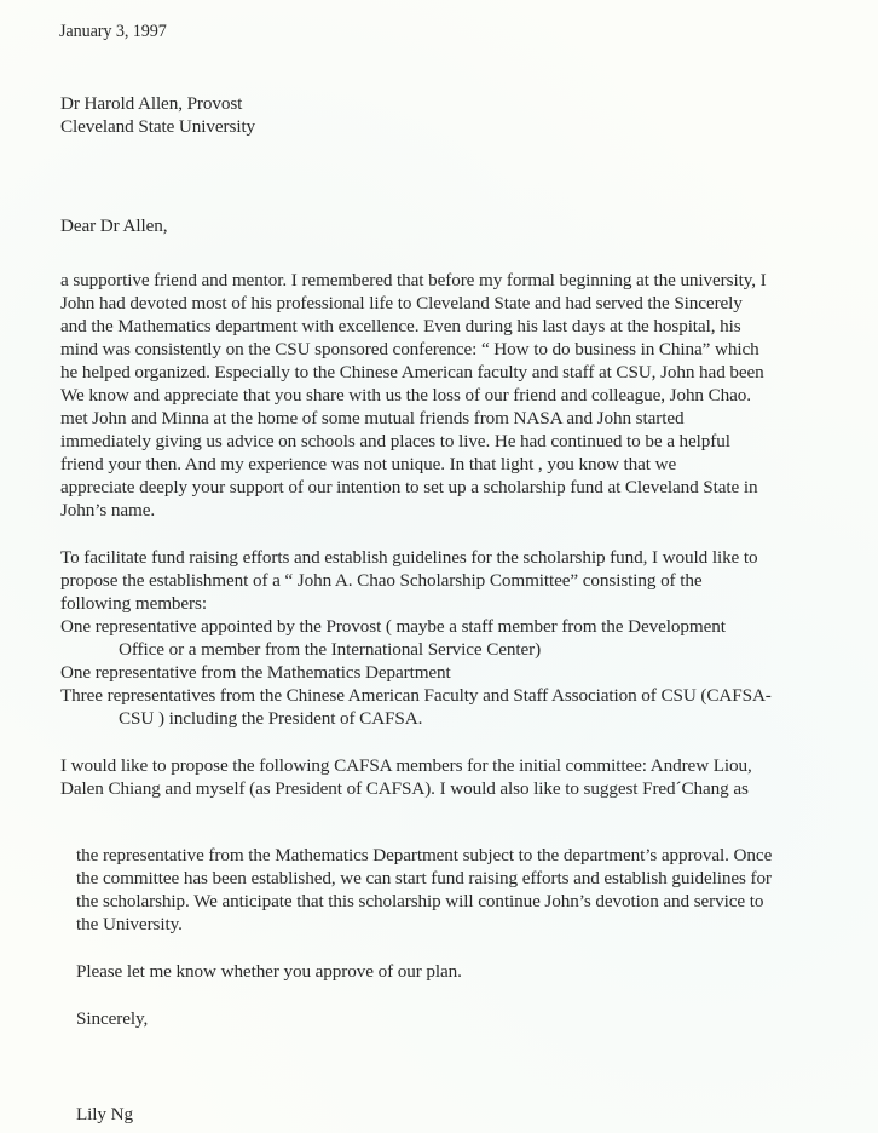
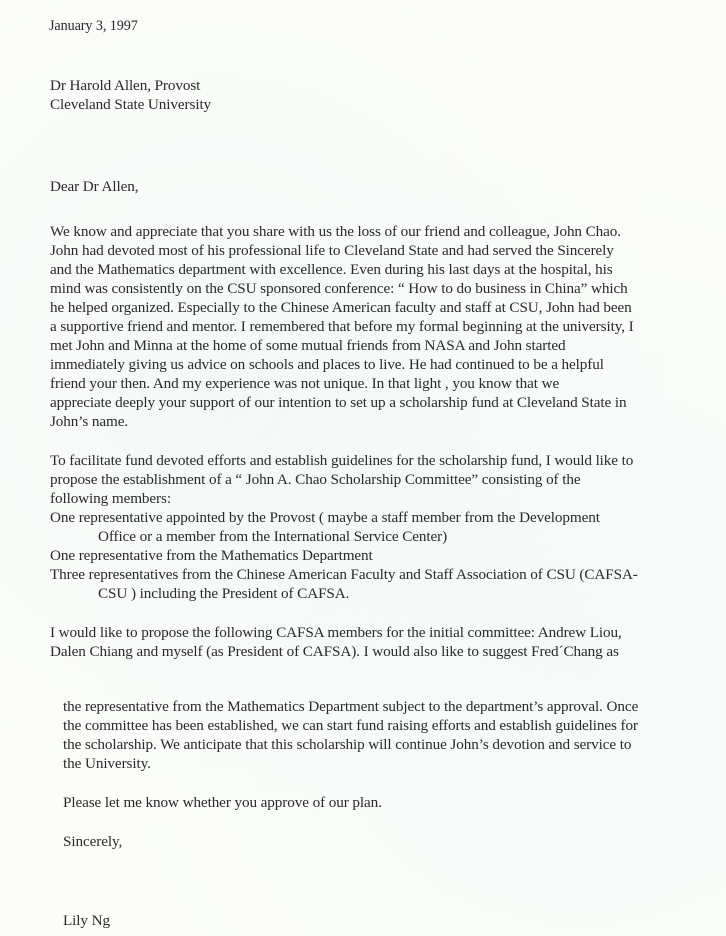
  January 3, 1997
  Dr Harold Allen, Provost
  Cleveland State University
  Dear Dr Allen,
- a supportive friend and mentor. I remembered that before my formal beginning at the university, I
+ We know and appreciate that you share with us the loss of our friend and colleague, John Chao.
  John had devoted most of his professional life to Cleveland State and had served the Sincerely
  and the Mathematics department with excellence. Even during his last days at the hospital, his
  mind was consistently on the CSU sponsored conference: “ How to do business in China” which
  he helped organized. Especially to the Chinese American faculty and staff at CSU, John had been
- We know and appreciate that you share with us the loss of our friend and colleague, John Chao.
+ a supportive friend and mentor. I remembered that before my formal beginning at the university, I
  met John and Minna at the home of some mutual friends from NASA and John started
  immediately giving us advice on schools and places to live. He had continued to be a helpful
  friend your then. And my experience was not unique. In that light , you know that we
  appreciate deeply your support of our intention to set up a scholarship fund at Cleveland State in
  John’s name.
- To facilitate fund raising efforts and establish guidelines for the scholarship fund, I would like to
+ To facilitate fund devoted efforts and establish guidelines for the scholarship fund, I would like to
  propose the establishment of a “ John A. Chao Scholarship Committee” consisting of the
  following members:
  One representative appointed by the Provost ( maybe a staff member from the Development
  Office or a member from the International Service Center)
  One representative from the Mathematics Department
  Three representatives from the Chinese American Faculty and Staff Association of CSU (CAFSA-
  CSU ) including the President of CAFSA.
  I would like to propose the following CAFSA members for the initial committee: Andrew Liou,
  Dalen Chiang and myself (as President of CAFSA). I would also like to suggest Fred´Chang as
  the representative from the Mathematics Department subject to the department’s approval. Once
  the committee has been established, we can start fund raising efforts and establish guidelines for
  the scholarship. We anticipate that this scholarship will continue John’s devotion and service to
  the University.
  Please let me know whether you approve of our plan.
  Sincerely,
  Lily Ng
